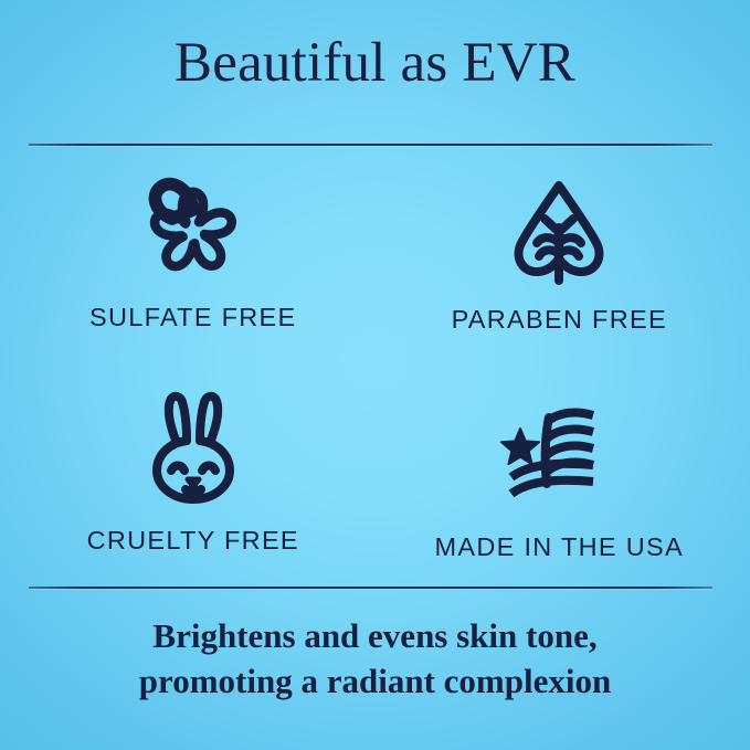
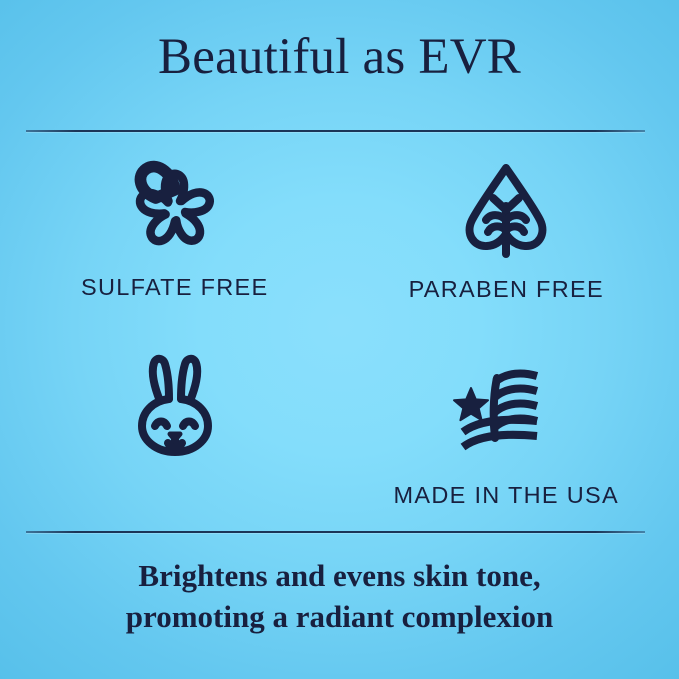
  Beautiful as EVR
  SULFATE FREE
  PARABEN FREE
- CRUELTY FREE
  MADE IN THE USA
  Brightens and evens skin tone,
  promoting a radiant complexion
